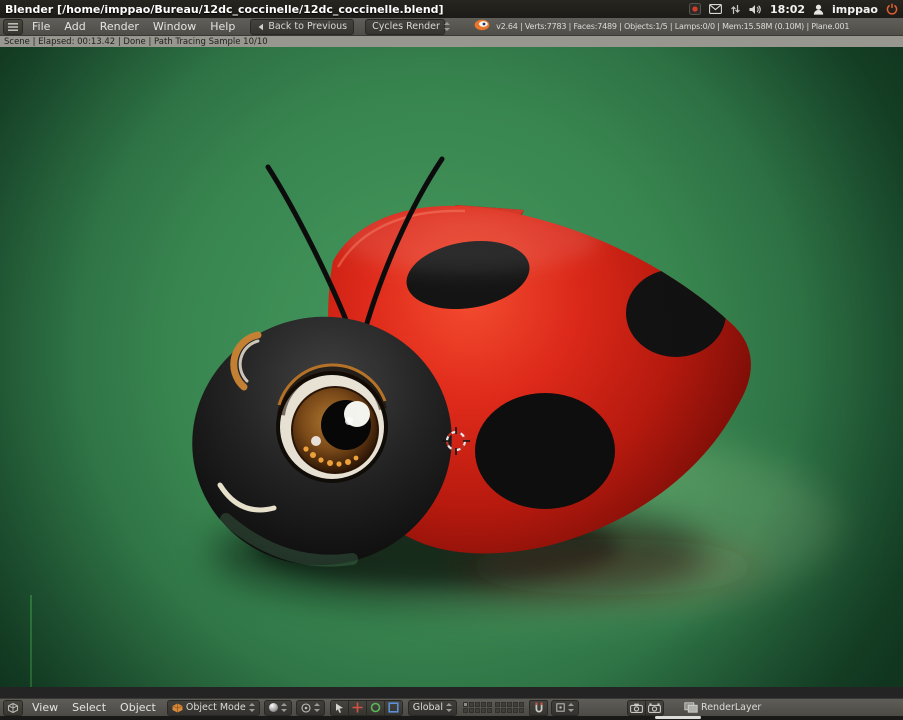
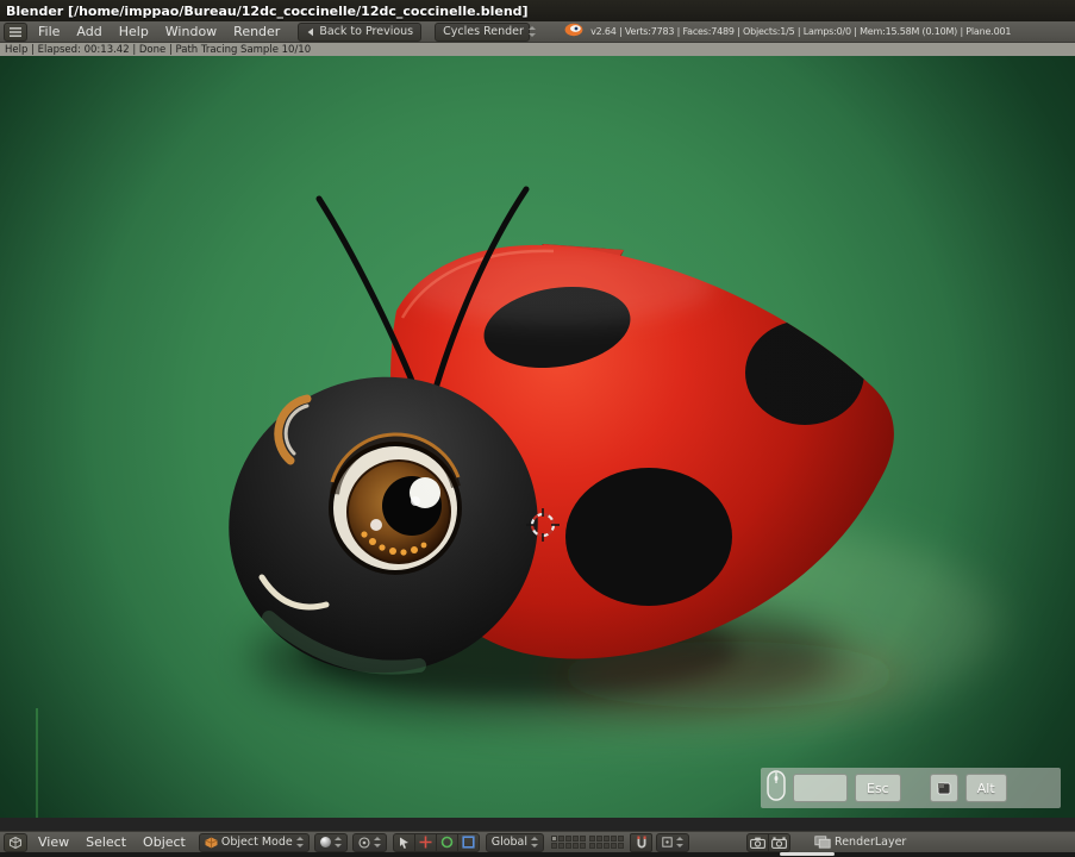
  Blender [/home/imppao/Bureau/12dc_coccinelle/12dc_coccinelle.blend]
- 18:02
- imppao
  File
  Add
- Render
+ Help
  Window
- Help
+ Render
  Back to Previous
  Cycles Render
  v2.64 | Verts:7783 | Faces:7489 | Objects:1/5 | Lamps:0/0 | Mem:15.58M (0.10M) | Plane.001
- Scene | Elapsed: 00:13.42 | Done | Path Tracing Sample 10/10
+ Help | Elapsed: 00:13.42 | Done | Path Tracing Sample 10/10
+ Esc
+ Alt
  View
  Select
  Object
  Object Mode
  Global
  RenderLayer
